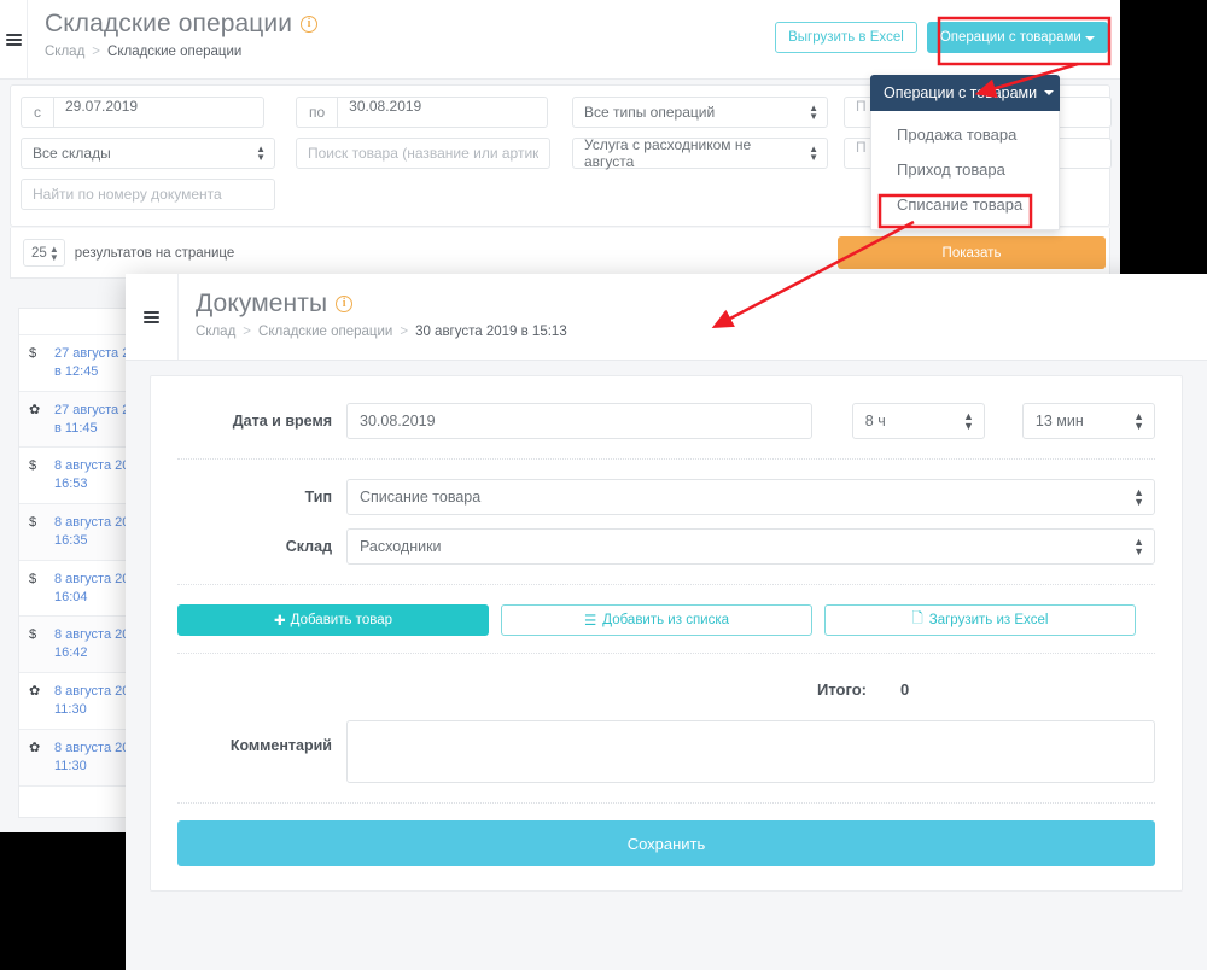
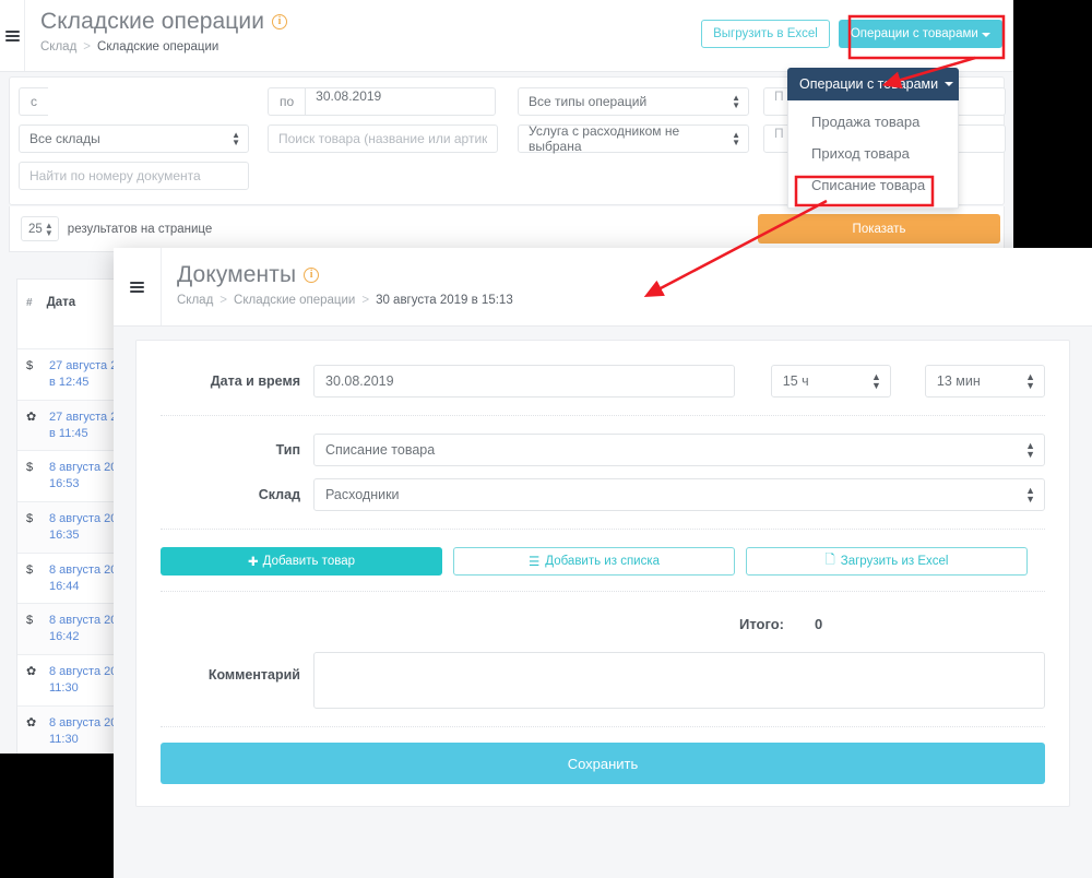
  Складские операции
  i
  Склад
  >
  Складские операции
  Выгрузить в Excel
  Операции с товарами
  с
- 29.07.2019
  по
  30.08.2019
  Все типы операций
  ▲
  ▼
  П
  Все склады
  ▲
  ▼
  Поиск товара (название или артик
- Услуга с расходником не августа
+ Услуга с расходником не выбрана
  ▲
  ▼
  П
  Найти по номеру документа
  25
  ▲
  ▼
  результатов на странице
  Показать
+ #
+ Дата
  $
  27 августа
  в 12:45
  ✿
  27 августа
  в 11:45
  $
  8 августа 2
  16:53
  $
  8 августа 2
  16:35
  $
  8 августа 2
- 16:04
+ 16:44
  $
  8 августа 2
  16:42
  ✿
  8 августа 2
  11:30
  ✿
  8 августа 2
  11:30
  Операции с товарами
  Продажа товара
  Приход товара
  Списание товара
  Документы
  i
  Склад
  >
  Складские операции
  >
  30 августа 2019 в 15:13
  Дата и время
  30.08.2019
- 8 ч
+ 15 ч
  ▲
  ▼
  13 мин
  ▲
  ▼
  Тип
  Списание товара
  ▲
  ▼
  Склад
  Расходники
  ▲
  ▼
  ✚
  Добавить товар
  ☰
  Добавить из списка
  🗋
  Загрузить из Excel
  Итого:
  0
  Комментарий
  Сохранить
